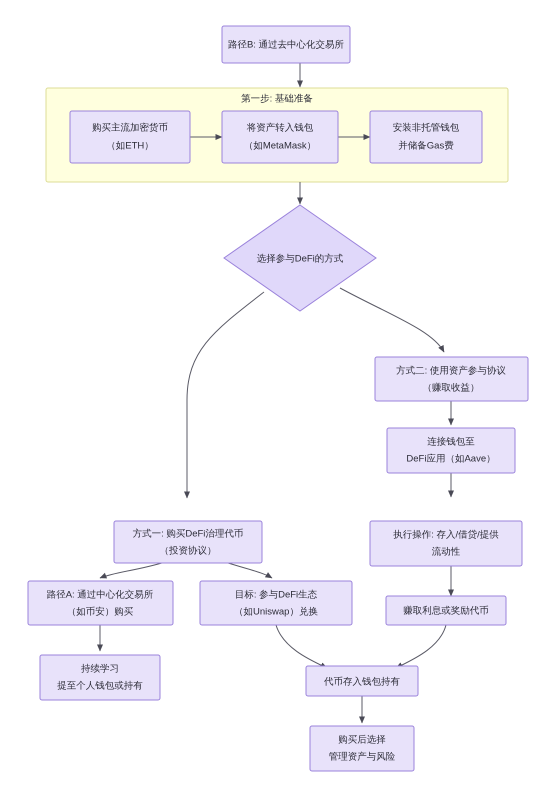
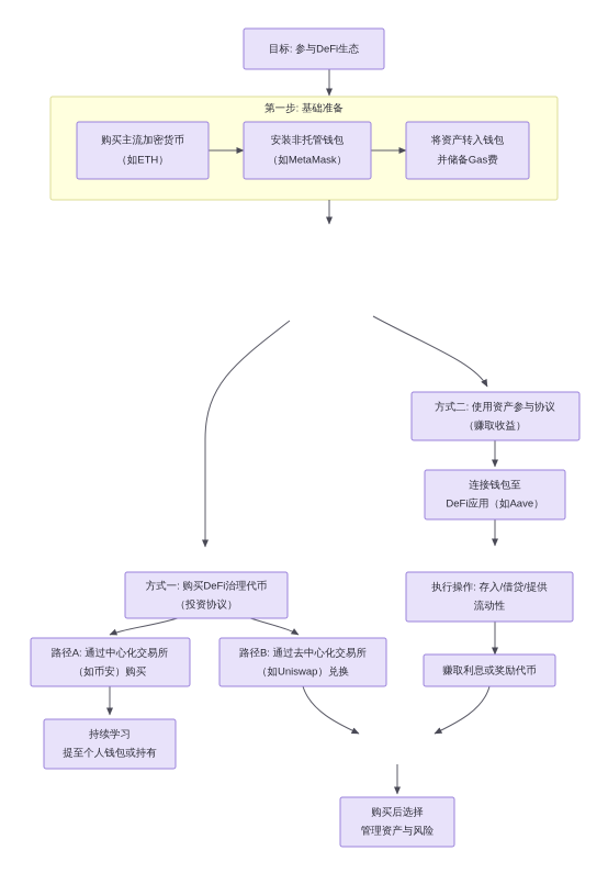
  第一步: 基础准备
- 路径B: 通过去中心化交易所
+ 目标: 参与DeFi生态
  购买主流加密货币
  （如ETH）
- 将资产转入钱包
+ 安装非托管钱包
  （如MetaMask）
- 安装非托管钱包
+ 将资产转入钱包
  并储备Gas费
- 选择参与DeFi的方式
  方式一: 购买DeFi治理代币
  （投资协议）
  方式二: 使用资产参与协议
  （赚取收益）
  路径A: 通过中心化交易所
  （如币安）购买
- 目标: 参与DeFi生态
+ 路径B: 通过去中心化交易所
  （如Uniswap）兑换
  持续学习
  提至个人钱包或持有
  连接钱包至
  DeFi应用（如Aave）
  执行操作: 存入/借贷/提供
  流动性
  赚取利息或奖励代币
- 代币存入钱包持有
  购买后选择
  管理资产与风险
